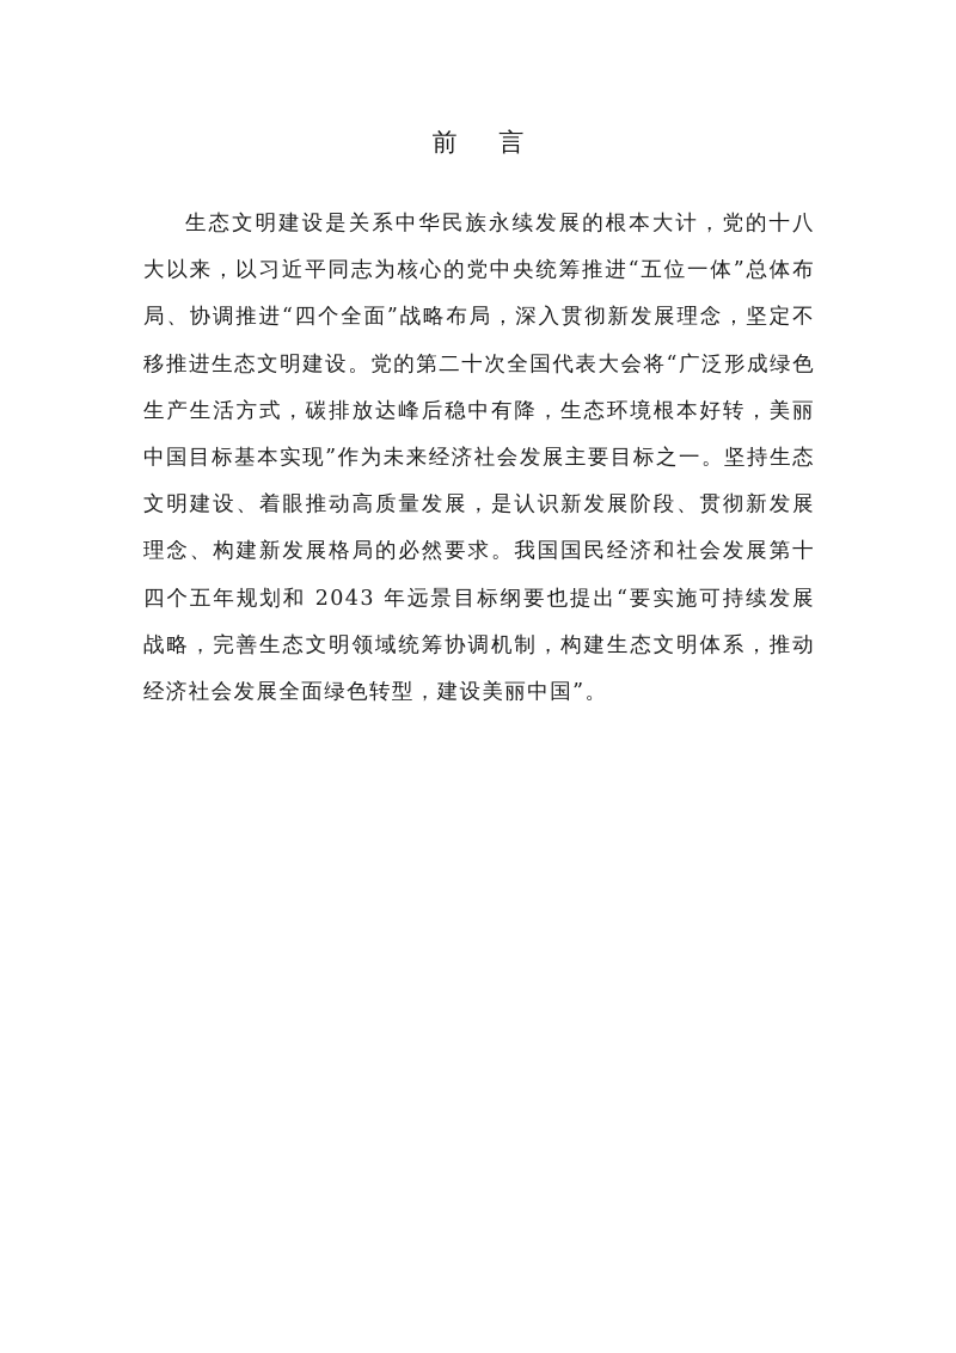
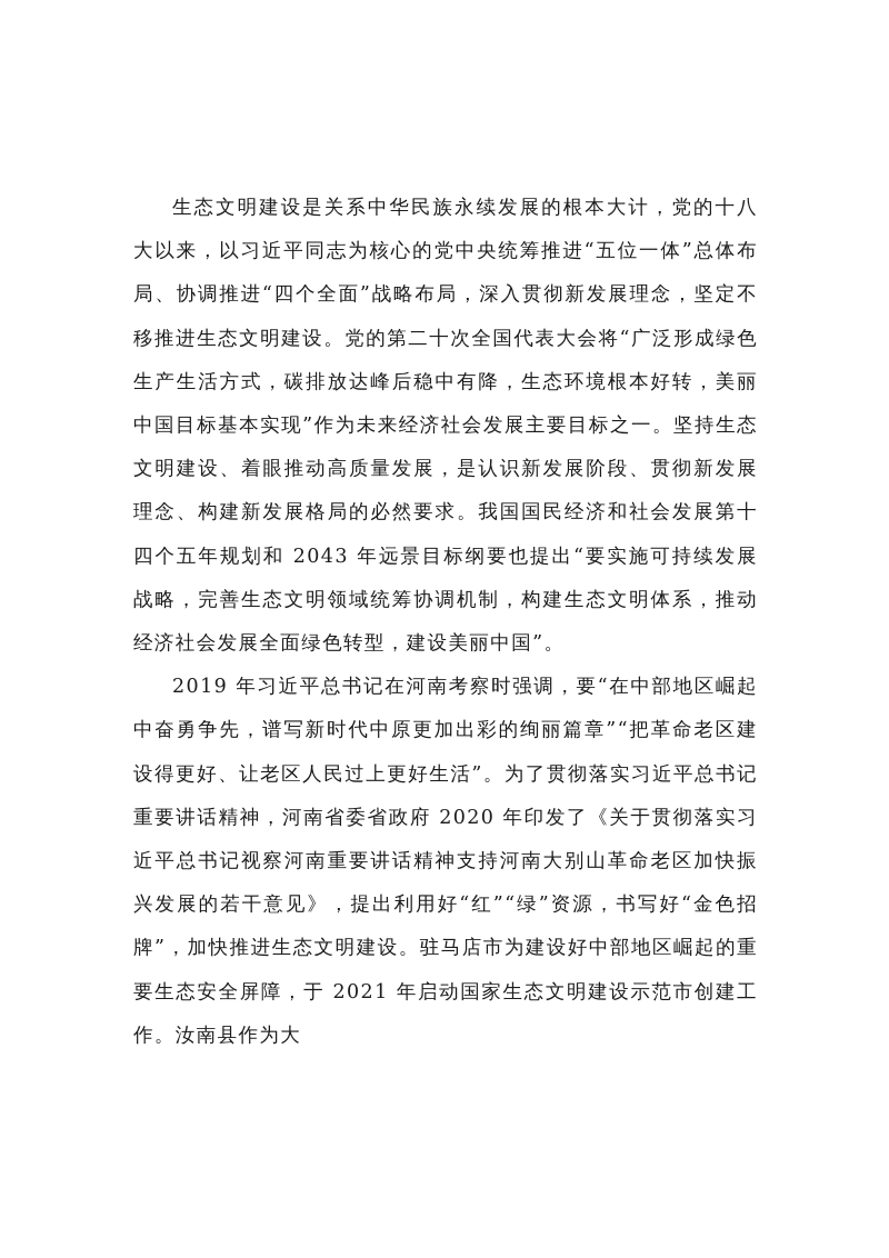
- 前 言
  生态文明建设是关系中华民族永续发展的根本大计，党的十八大以来，以习近平同志为核心的党中央统筹推进“五位一体”总体布局、协调推进“四个全面”战略布局，深入贯彻新发展理念，坚定不移推进生态文明建设。党的第二十次全国代表大会将“广泛形成绿色生产生活方式，碳排放达峰后稳中有降，生态环境根本好转，美丽中国目标基本实现”作为未来经济社会发展主要目标之一。坚持生态文明建设、着眼推动高质量发展，是认识新发展阶段、贯彻新发展理念、构建新发展格局的必然要求。我国国民经济和社会发展第十四个五年规划和 2043 年远景目标纲要也提出“要实施可持续发展战略，完善生态文明领域统筹协调机制，构建生态文明体系，推动经济社会发展全面绿色转型，建设美丽中国”。
+ 2019 年习近平总书记在河南考察时强调，要“在中部地区崛起中奋勇争先，谱写新时代中原更加出彩的绚丽篇章”“把革命老区建设得更好、让老区人民过上更好生活”。为了贯彻落实习近平总书记重要讲话精神，河南省委省政府 2020 年印发了《关于贯彻落实习近平总书记视察河南重要讲话精神支持河南大别山革命老区加快振兴发展的若干意见》，提出利用好“红”“绿”资源，书写好“金色招牌”，加快推进生态文明建设。驻马店市为建设好中部地区崛起的重要生态安全屏障，于 2021 年启动国家生态文明建设示范市创建工作。汝南县作为大
